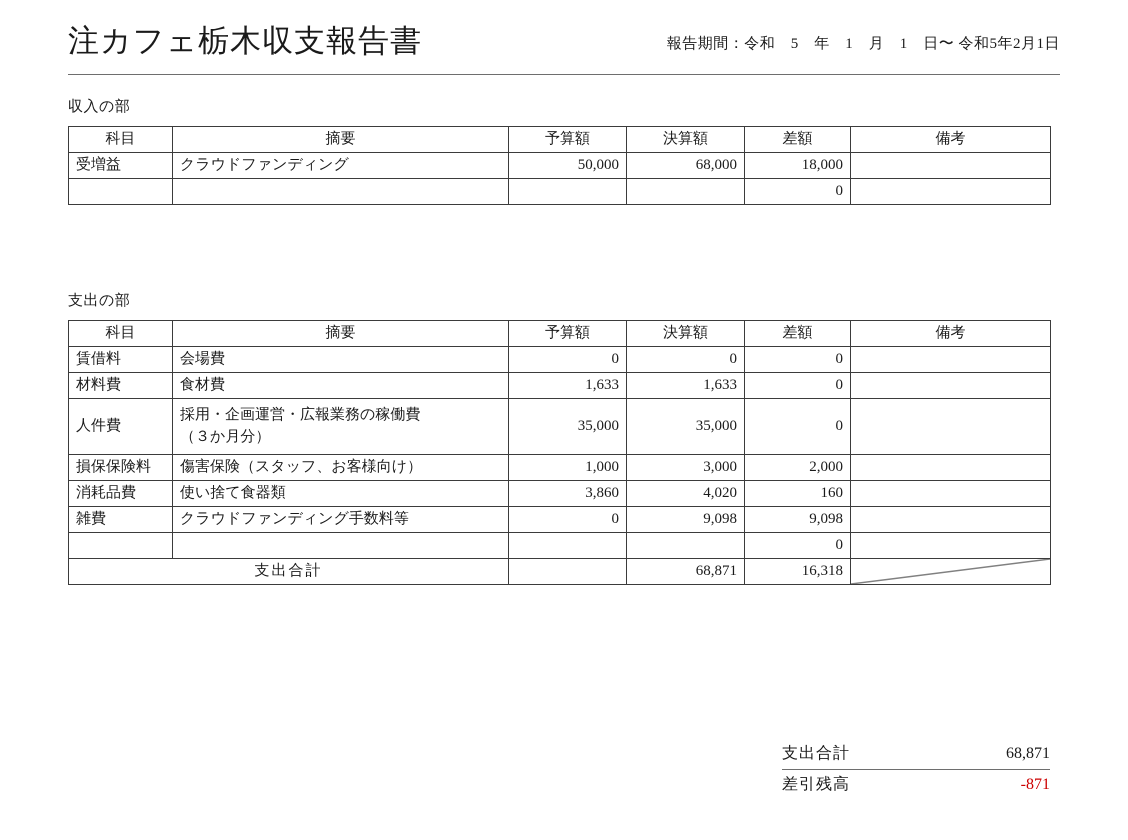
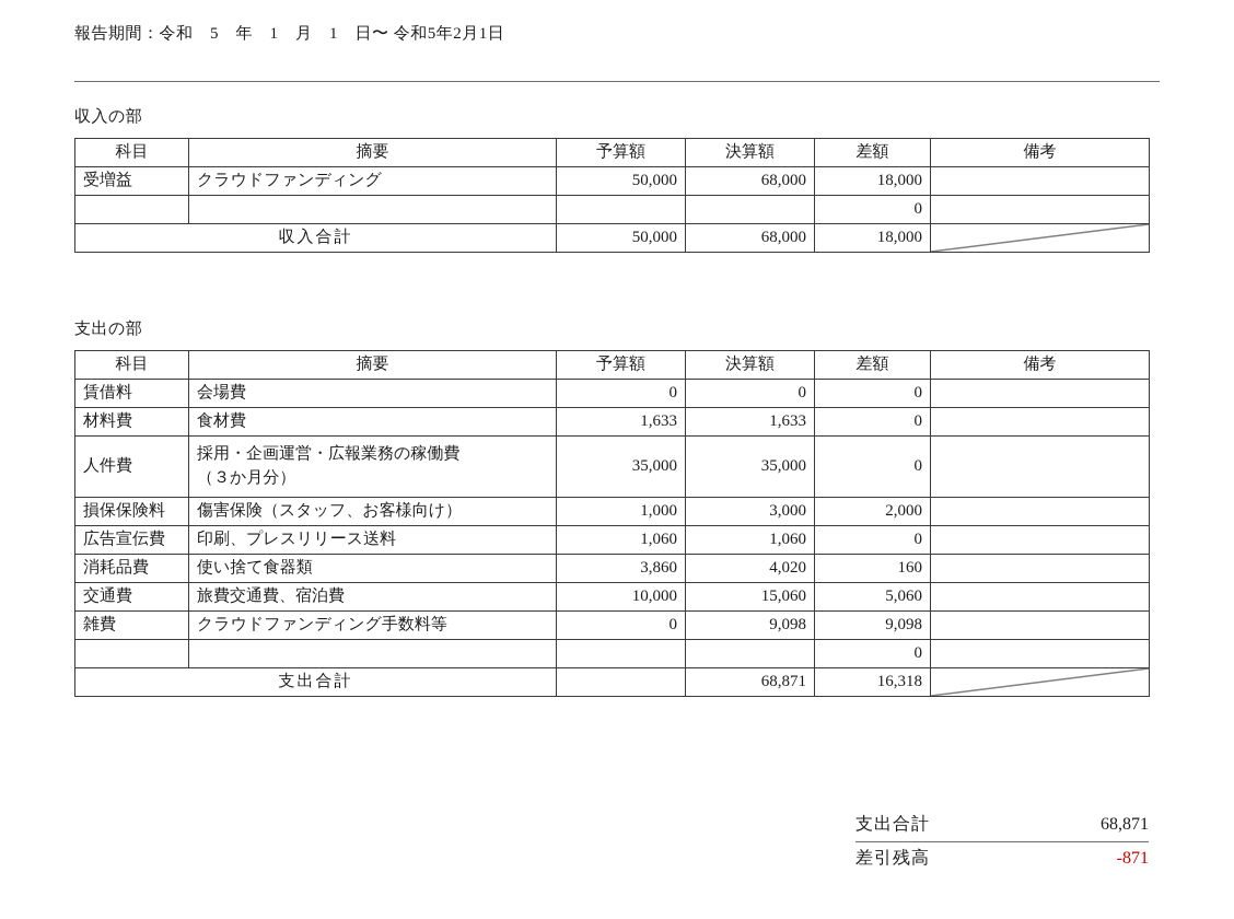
- 注カフェ栃木収支報告書
  報告期間：令和 5 年 1 月 1 日〜 令和5年2月1日
  収入の部
  科目	摘要	予算額	決算額	差額	備考
  受増益	クラウドファンディング	50,000	68,000	18,000
  				0
+ 収入合計	50,000	68,000	18,000
  支出の部
  科目	摘要	予算額	決算額	差額	備考
  賃借料	会場費	0	0	0
  材料費	食材費	1,633	1,633	0
  人件費	採用・企画運営・広報業務の稼働費 （３か月分）	35,000	35,000	0
  損保保険料	傷害保険（スタッフ、お客様向け）	1,000	3,000	2,000
+ 広告宣伝費	印刷、プレスリリース送料	1,060	1,060	0
  消耗品費	使い捨て食器類	3,860	4,020	160
+ 交通費	旅費交通費、宿泊費	10,000	15,060	5,060
  雑費	クラウドファンディング手数料等	0	9,098	9,098
  				0
  支出合計		68,871	16,318
  支出合計
  68,871
  差引残高
  -871
